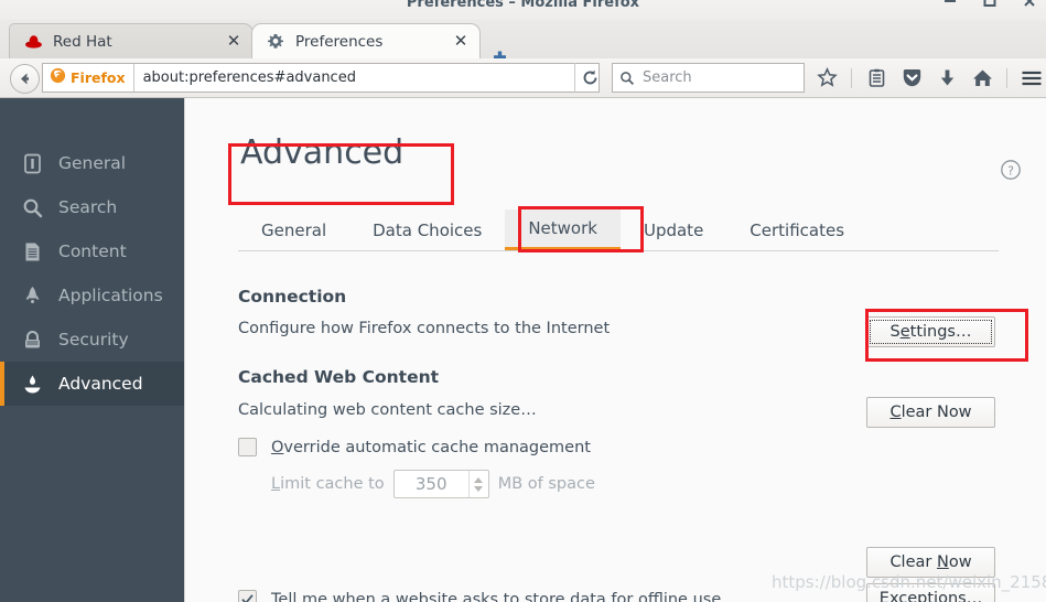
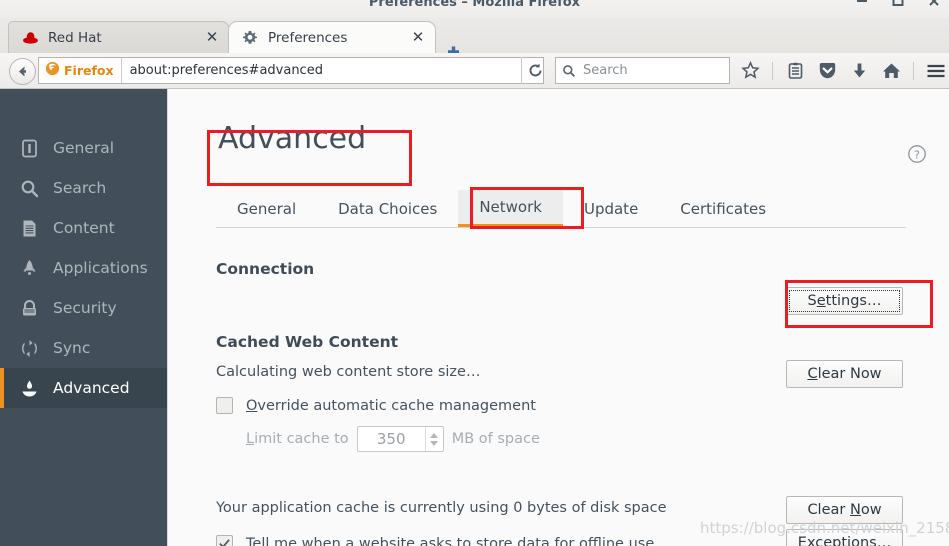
  Preferences – Mozilla Firefox
  Red Hat
  ✕
  Preferences
  ✕
  Firefox
  about:preferences#advanced
  Search
  General
  Search
  Content
  Applications
  Security
+ Sync
  Advanced
  Advanced
  ?
  General
  Data Choices
  Network
  Update
  Certificates
  Connection
- Configure how Firefox connects to the Internet
  Settings…
  Cached Web Content
- Calculating web content cache size…
+ Calculating web content store size…
  Clear Now
  Override automatic cache management
  Limit cache to
  350
  MB of space
+ Your application cache is currently using 0 bytes of disk space
  Clear Now
  Tell me when a website asks to store data for offline use
  Exceptions…
  https://blog.csdn.net/weixin_215
